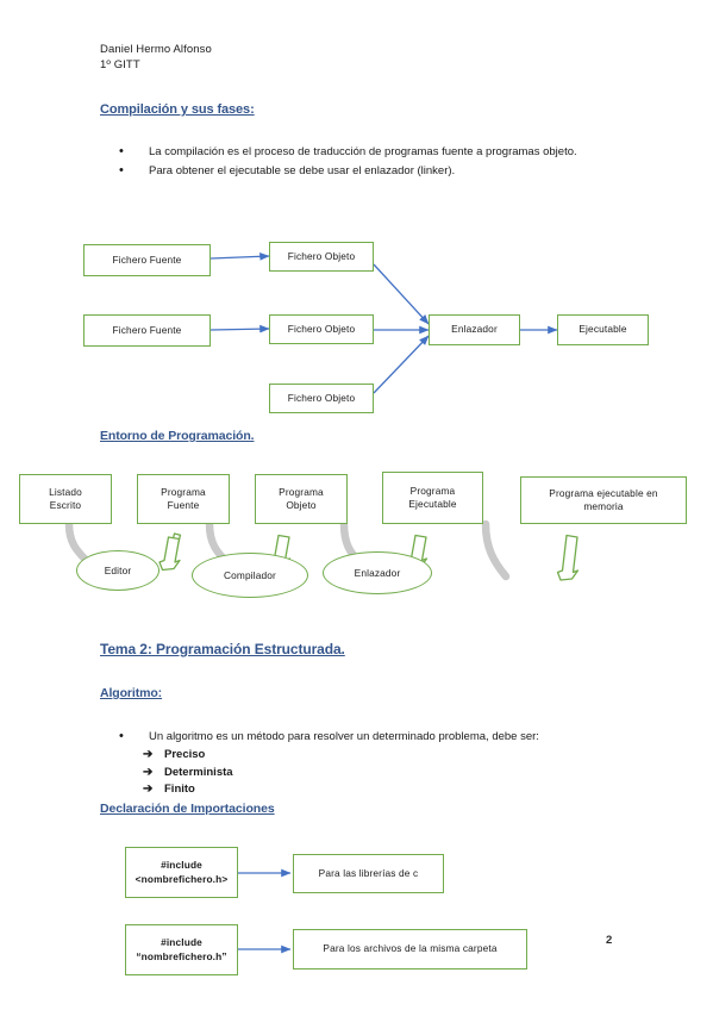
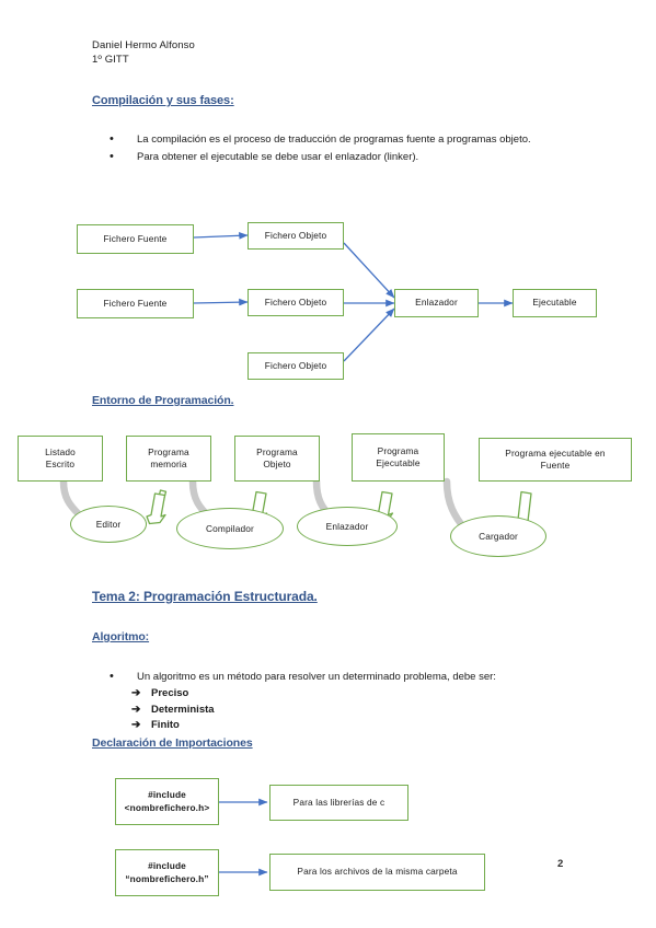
  Daniel Hermo Alfonso
  1º GITT
  Compilación y sus fases:
  La compilación es el proceso de traducción de programas fuente a programas objeto.
  Para obtener el ejecutable se debe usar el enlazador (linker).
  Fichero Fuente
  Fichero Fuente
  Fichero Objeto
  Fichero Objeto
  Fichero Objeto
  Enlazador
  Ejecutable
  Entorno de Programación.
  Listado
  Escrito
  Programa
- Fuente
+ memoria
  Programa
  Objeto
  Programa
  Ejecutable
  Programa ejecutable en
- memoria
+ Fuente
  Editor
  Compilador
  Enlazador
+ Cargador
  Tema 2: Programación Estructurada.
  Algoritmo:
  Un algoritmo es un método para resolver un determinado problema, debe ser:
  ➔
  Preciso
  ➔
  Determinista
  ➔
  Finito
  Declaración de Importaciones
  #include
  <nombrefichero.h>
  Para las librerías de c
  #include
  “nombrefichero.h”
  Para los archivos de la misma carpeta
  2
